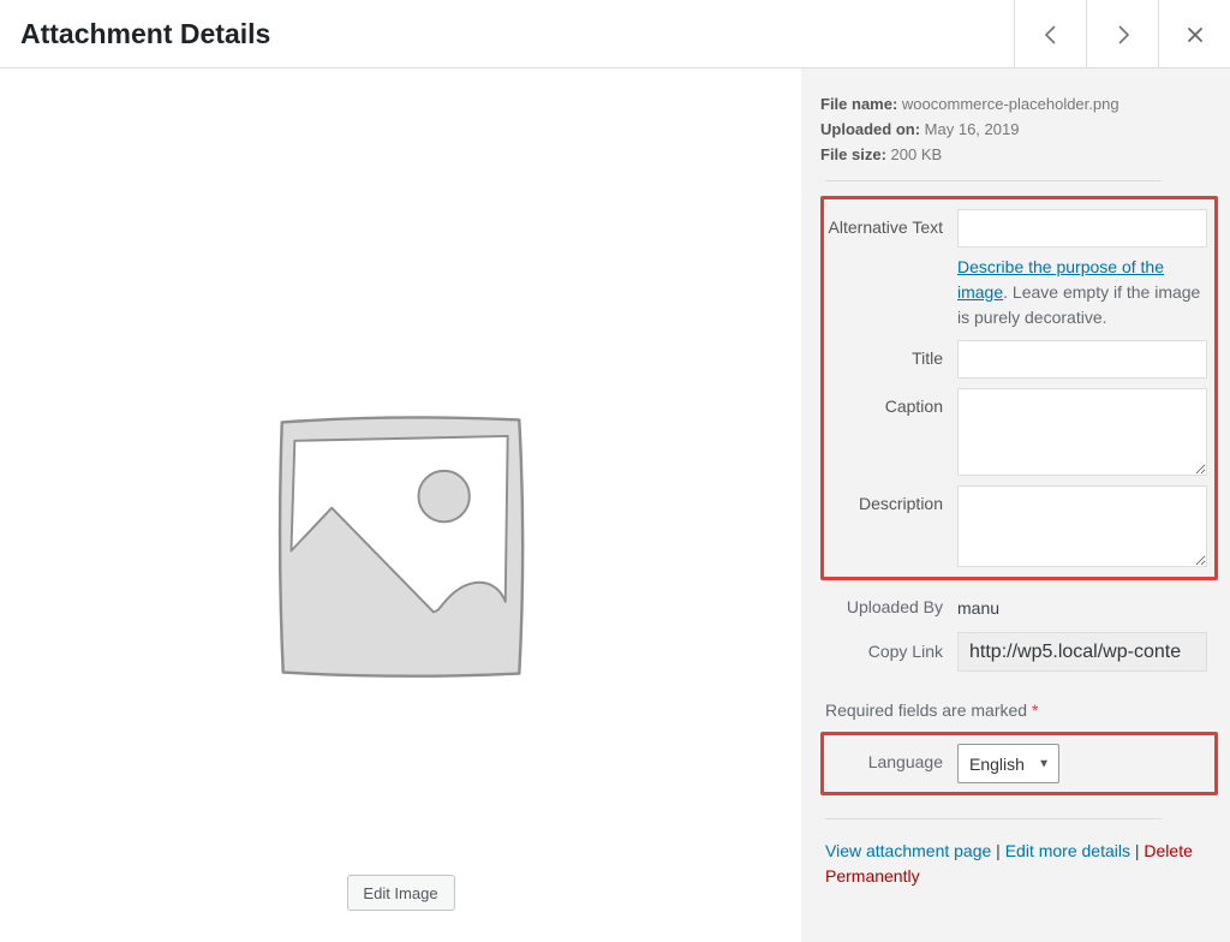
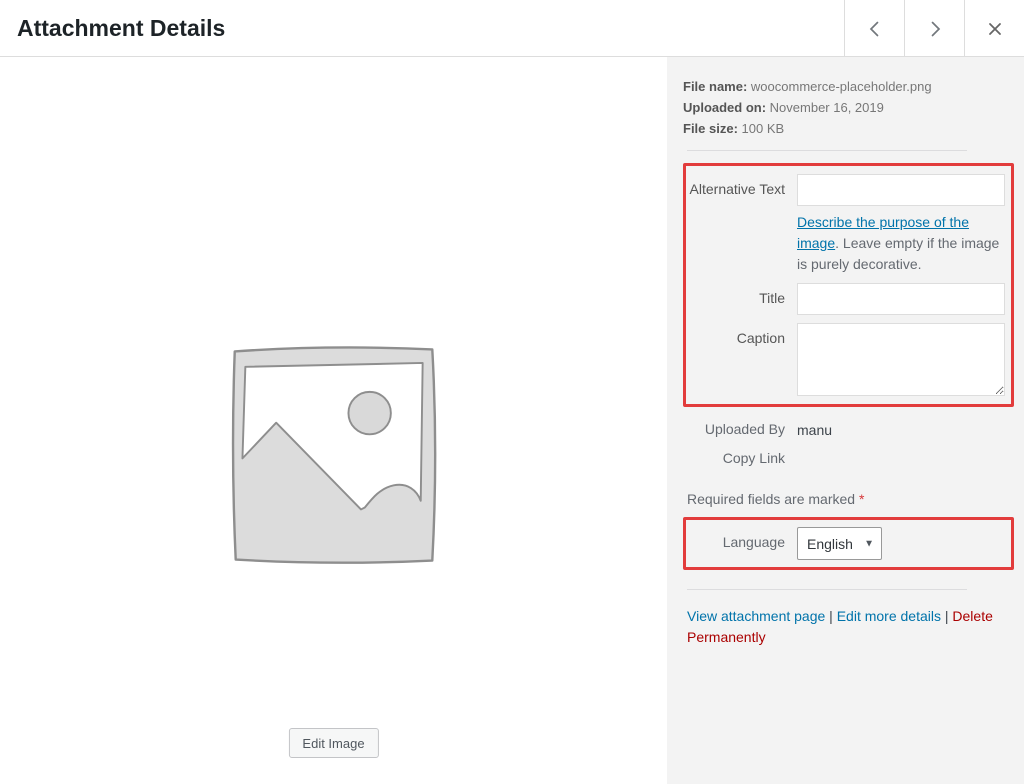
  Attachment Details
  Edit Image
  File name: woocommerce-placeholder.png
- Uploaded on: May 16, 2019
+ Uploaded on: November 16, 2019
- File size: 200 KB
+ File size: 100 KB
  Alternative Text
  Describe the purpose of the image. Leave empty if the image is purely decorative.
  Title
  Caption
- Description
  Uploaded By
  manu
  Copy Link
- http://wp5.local/wp-conte
  Required fields are marked *
  Language
  English
  ▼
  View attachment page | Edit more details | Delete Permanently
